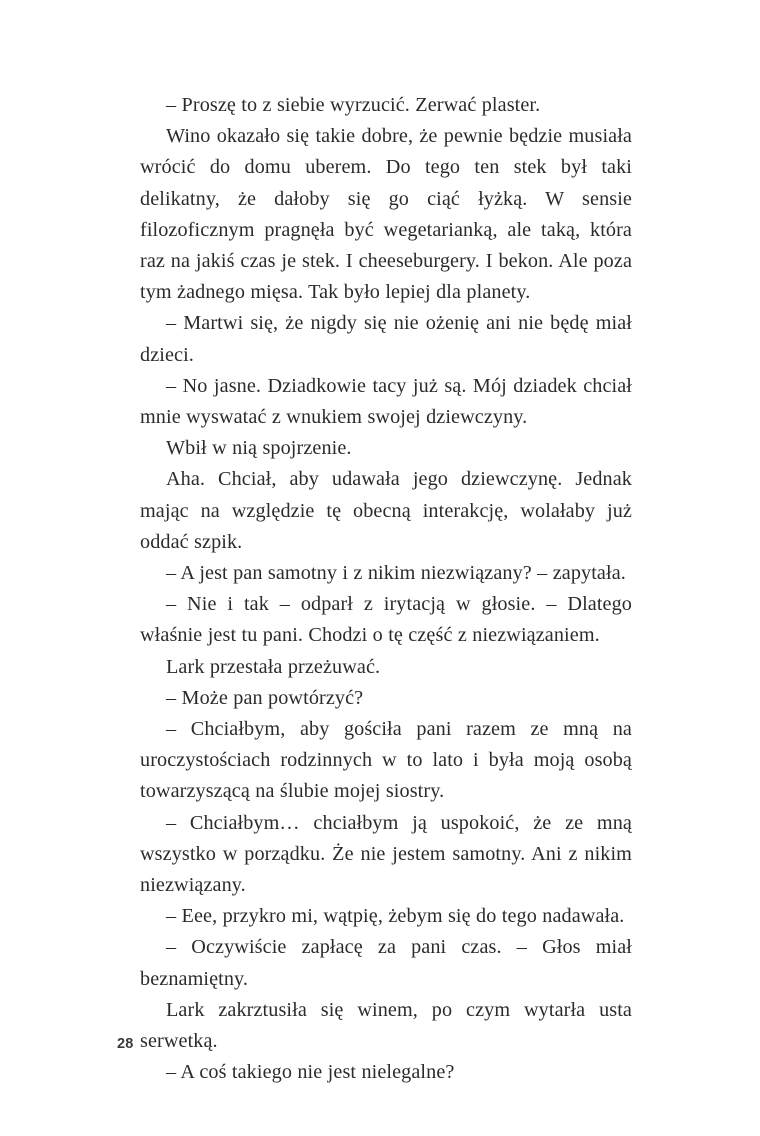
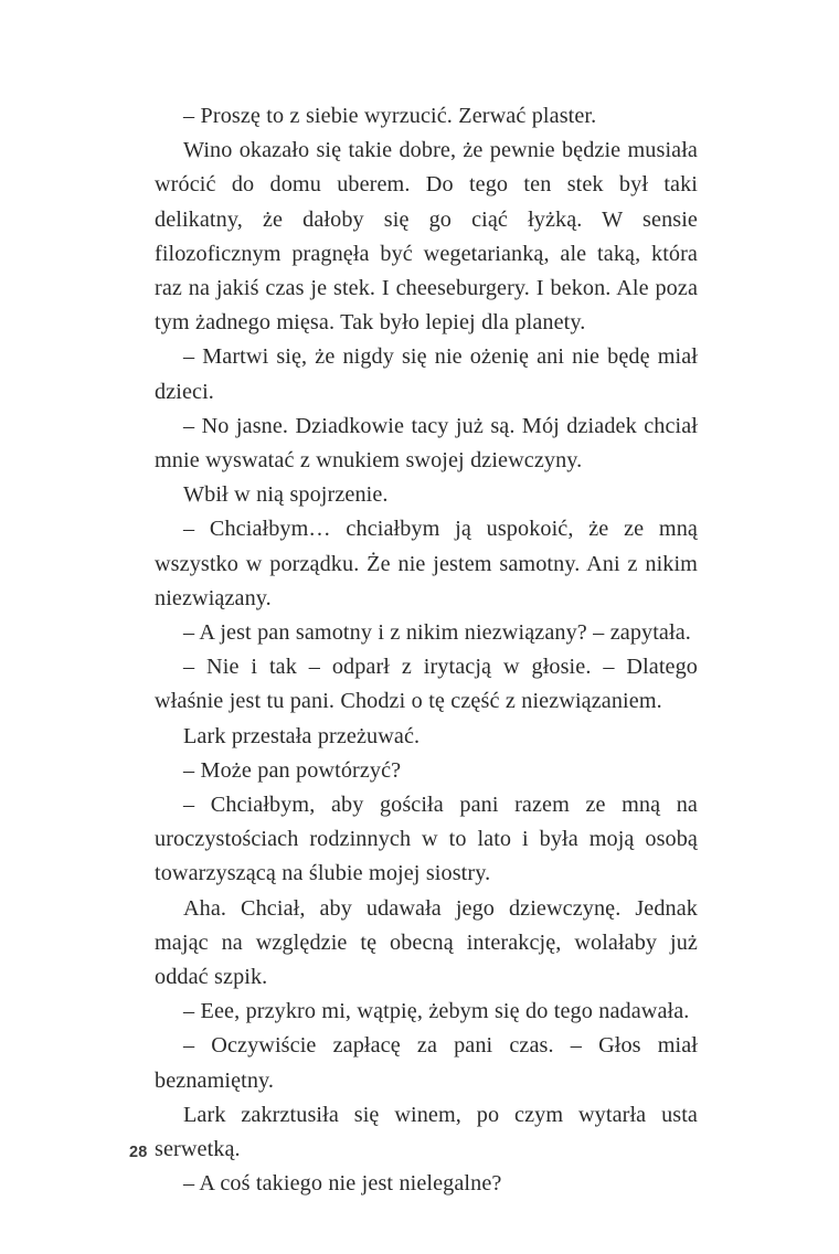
  – Proszę to z siebie wyrzucić. Zerwać plaster.
  Wino okazało się takie dobre, że pewnie będzie musiała wrócić do domu uberem. Do tego ten stek był taki delikatny, że dałoby się go ciąć łyżką. W sensie filozoficznym pragnęła być wegetarianką, ale taką, która raz na jakiś czas je stek. I cheeseburgery. I bekon. Ale poza tym żadnego mięsa. Tak było lepiej dla planety.
  – Martwi się, że nigdy się nie ożenię ani nie będę miał dzieci.
  – No jasne. Dziadkowie tacy już są. Mój dziadek chciał mnie wyswatać z wnukiem swojej dziewczyny.
  Wbił w nią spojrzenie.
- Aha. Chciał, aby udawała jego dziewczynę. Jednak mając na względzie tę obecną interakcję, wolałaby już oddać szpik.
+ – Chciałbym… chciałbym ją uspokoić, że ze mną wszystko w porządku. Że nie jestem samotny. Ani z nikim niezwiązany.
  – A jest pan samotny i z nikim niezwiązany? – zapytała.
  – Nie i tak – odparł z irytacją w głosie. – Dlatego właśnie jest tu pani. Chodzi o tę część z niezwiązaniem.
  Lark przestała przeżuwać.
  – Może pan powtórzyć?
  – Chciałbym, aby gościła pani razem ze mną na uroczystościach rodzinnych w to lato i była moją osobą towarzyszącą na ślubie mojej siostry.
- – Chciałbym… chciałbym ją uspokoić, że ze mną wszystko w porządku. Że nie jestem samotny. Ani z nikim niezwiązany.
+ Aha. Chciał, aby udawała jego dziewczynę. Jednak mając na względzie tę obecną interakcję, wolałaby już oddać szpik.
  – Eee, przykro mi, wątpię, żebym się do tego nadawała.
  – Oczywiście zapłacę za pani czas. – Głos miał beznamiętny.
  Lark zakrztusiła się winem, po czym wytarła usta serwetką.
  – A coś takiego nie jest nielegalne?
  28
